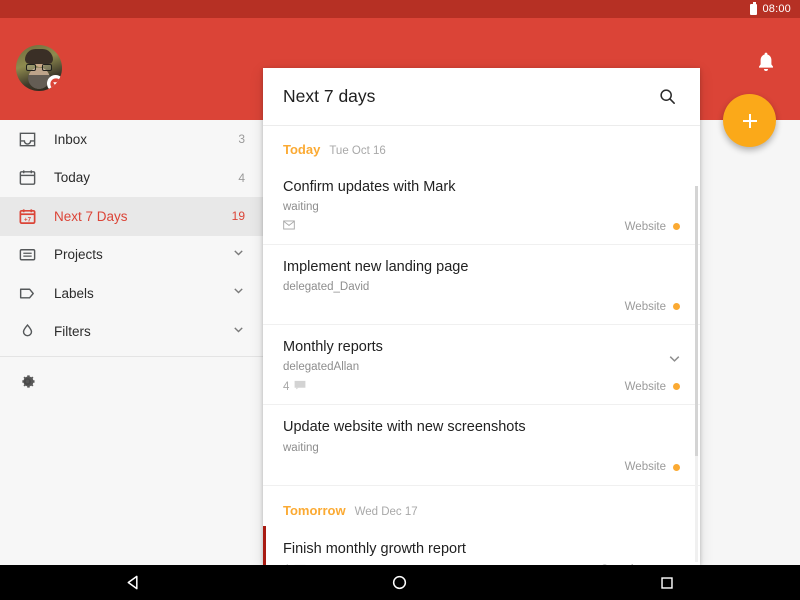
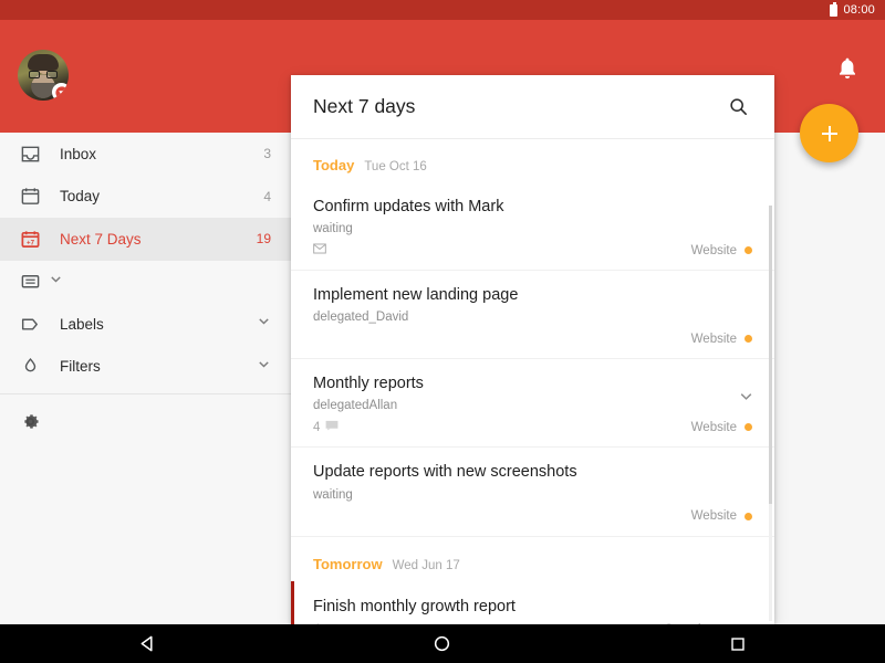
  08:00
  Inbox
  3
  Today
  4
  Next 7 Days
  19
- Projects
  Labels
  Filters
  Next 7 days
  Today
  Tue Oct 16
  Confirm updates with Mark
  waiting
  Website
  Implement new landing page
  delegated_David
  Website
  Monthly reports
  delegatedAllan
  4
  Website
- Update website with new screenshots
+ Update reports with new screenshots
  waiting
  Website
  Tomorrow
- Wed Dec 17
+ Wed Jun 17
  Finish monthly growth report
